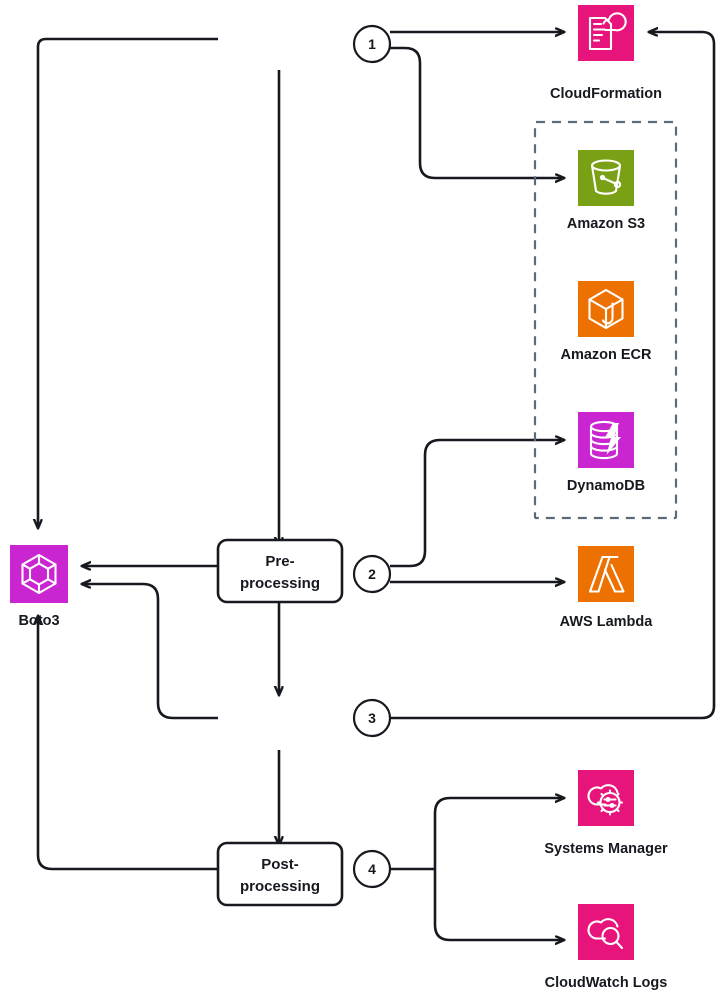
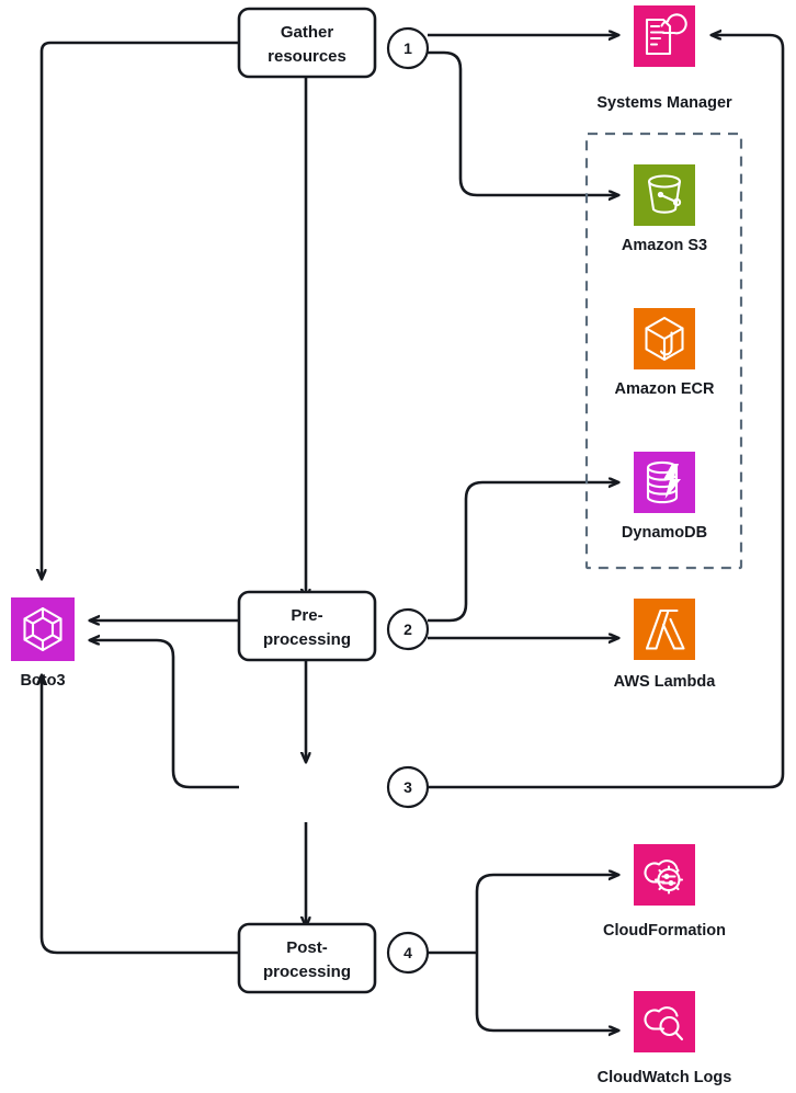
+ Gather
+ resources
  Pre-
  processing
  Post-
  processing
  1
  2
  3
  4
  Boto3
- CloudFormation
+ Systems Manager
  Amazon S3
  Amazon ECR
  DynamoDB
  AWS Lambda
- Systems Manager
+ CloudFormation
  CloudWatch Logs
